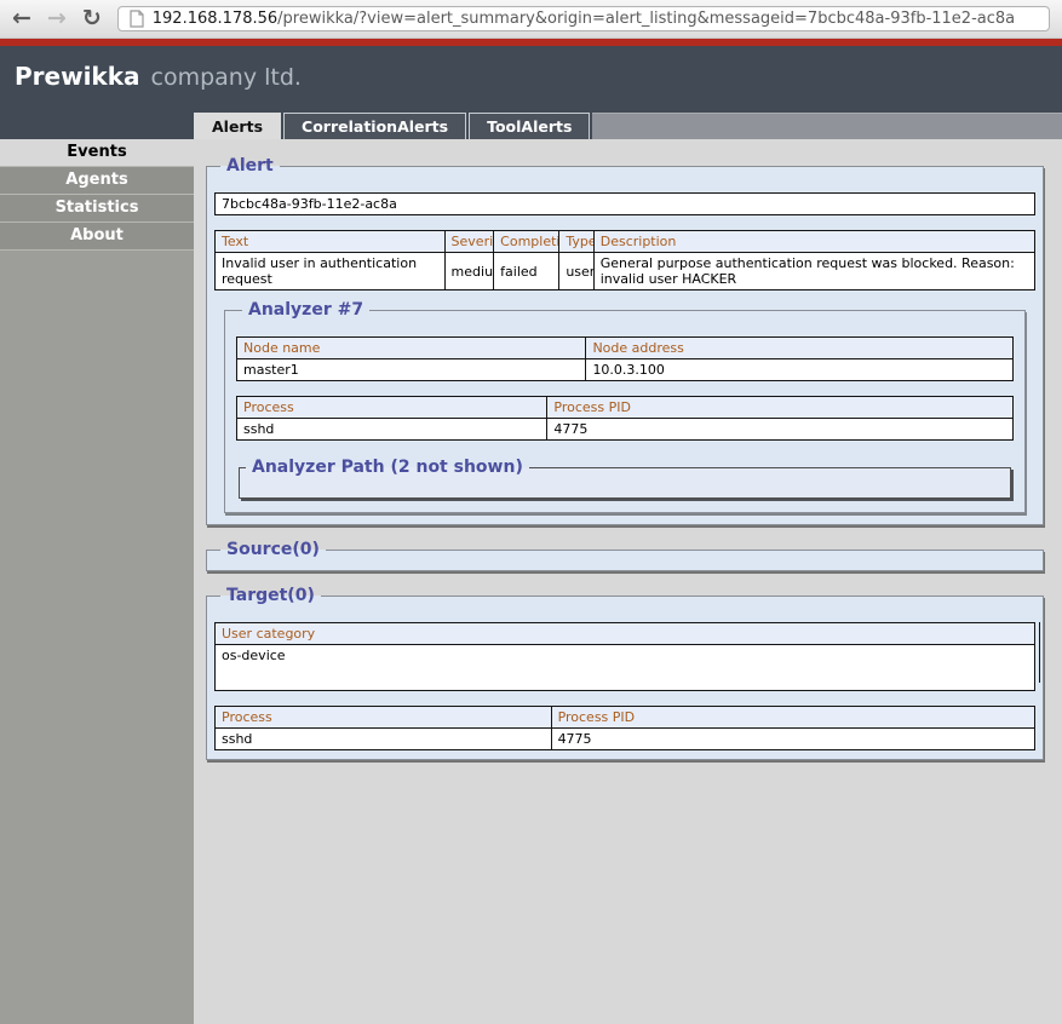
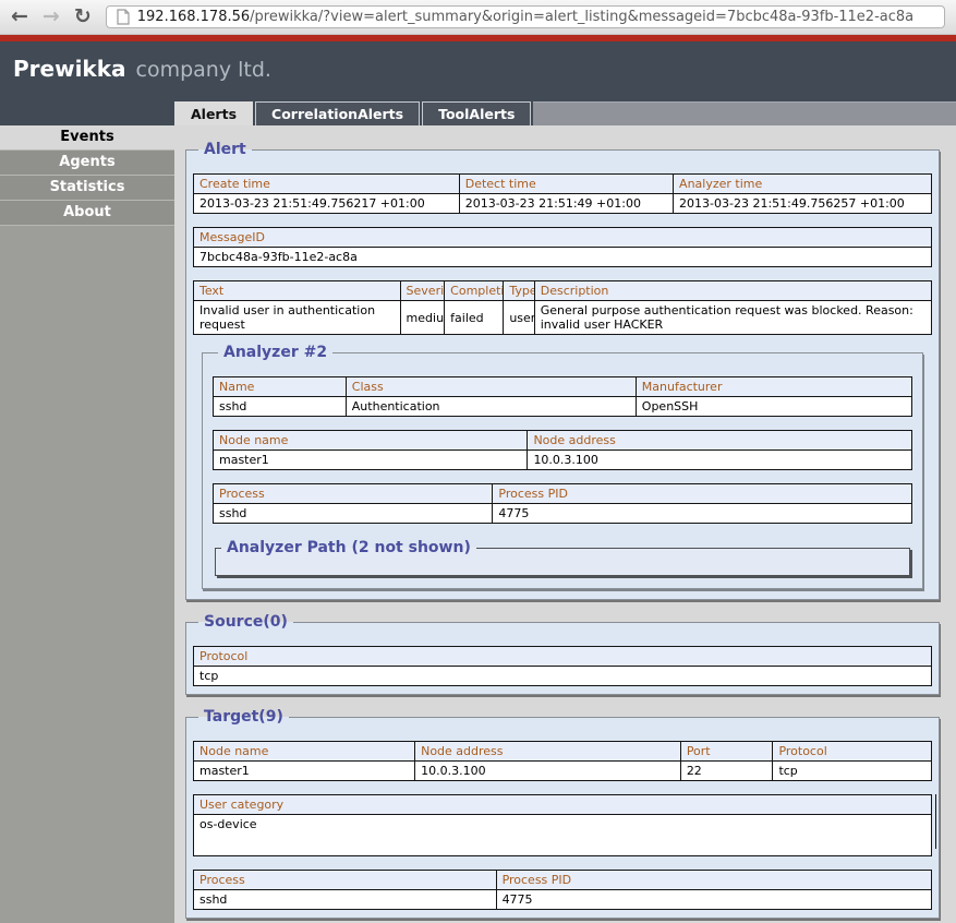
  ←
  →
  ↻
  192.168.178.56/prewikka/?view=alert_summary&origin=alert_listing&messageid=7bcbc48a-93fb-11e2-ac8a
  Prewikka company ltd.
  Alerts
  CorrelationAlerts
  ToolAlerts
  Events
  Agents
  Statistics
  About
  Alert
+ Create time	Detect time	Analyzer time
+ 2013-03-23 21:51:49.756217 +01:00	2013-03-23 21:51:49 +01:00	2013-03-23 21:51:49.756257 +01:00
+ MessageID
  7bcbc48a-93fb-11e2-ac8a
  Text	Severi	Completi	Type	Description
  Invalid user in authentication request	mediu	failed	user	General purpose authentication request was blocked. Reason: invalid user HACKER
- Analyzer #7
+ Analyzer #2
+ Name	Class	Manufacturer
+ sshd	Authentication	OpenSSH
  Node name	Node address
  master1	10.0.3.100
  Process	Process PID
  sshd	4775
  Analyzer Path (2 not shown)
  Source(0)
+ Protocol
+ tcp
- Target(0)
+ Target(9)
+ Node name	Node address	Port	Protocol
+ master1	10.0.3.100	22	tcp
  User category
  os-device
  Process	Process PID
  sshd	4775
